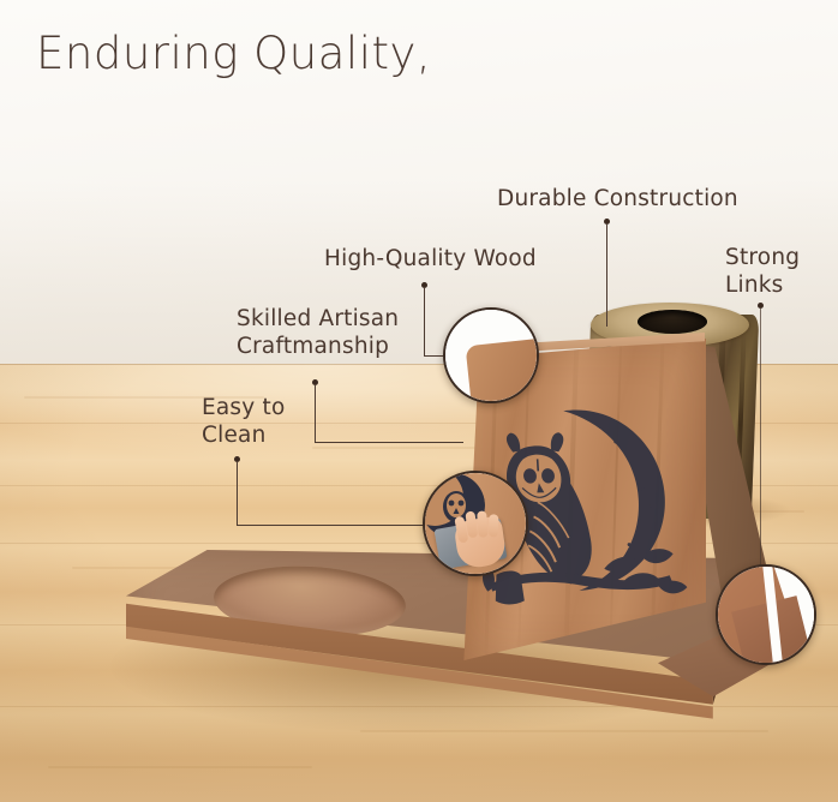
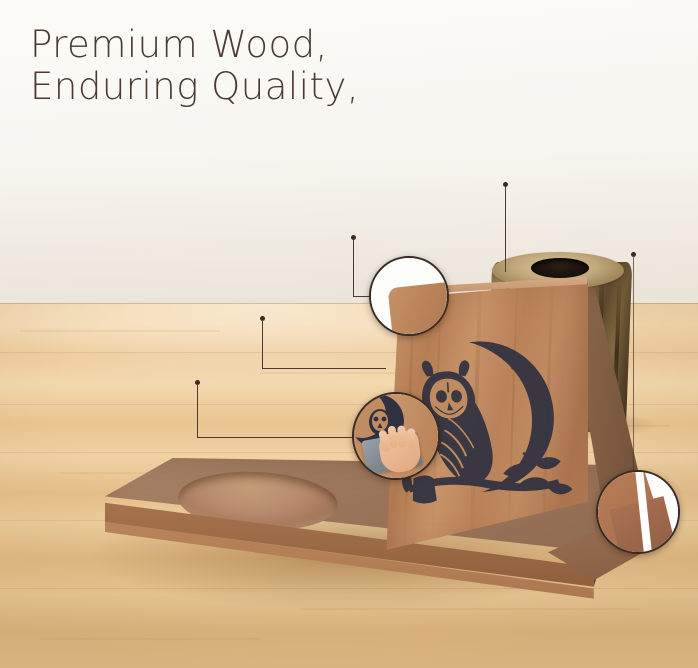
+ Premium Wood,
  Enduring Quality,
- Durable Construction
- High-Quality Wood
- Strong
- Links
- Skilled Artisan
- Craftmanship
- Easy to
- Clean
